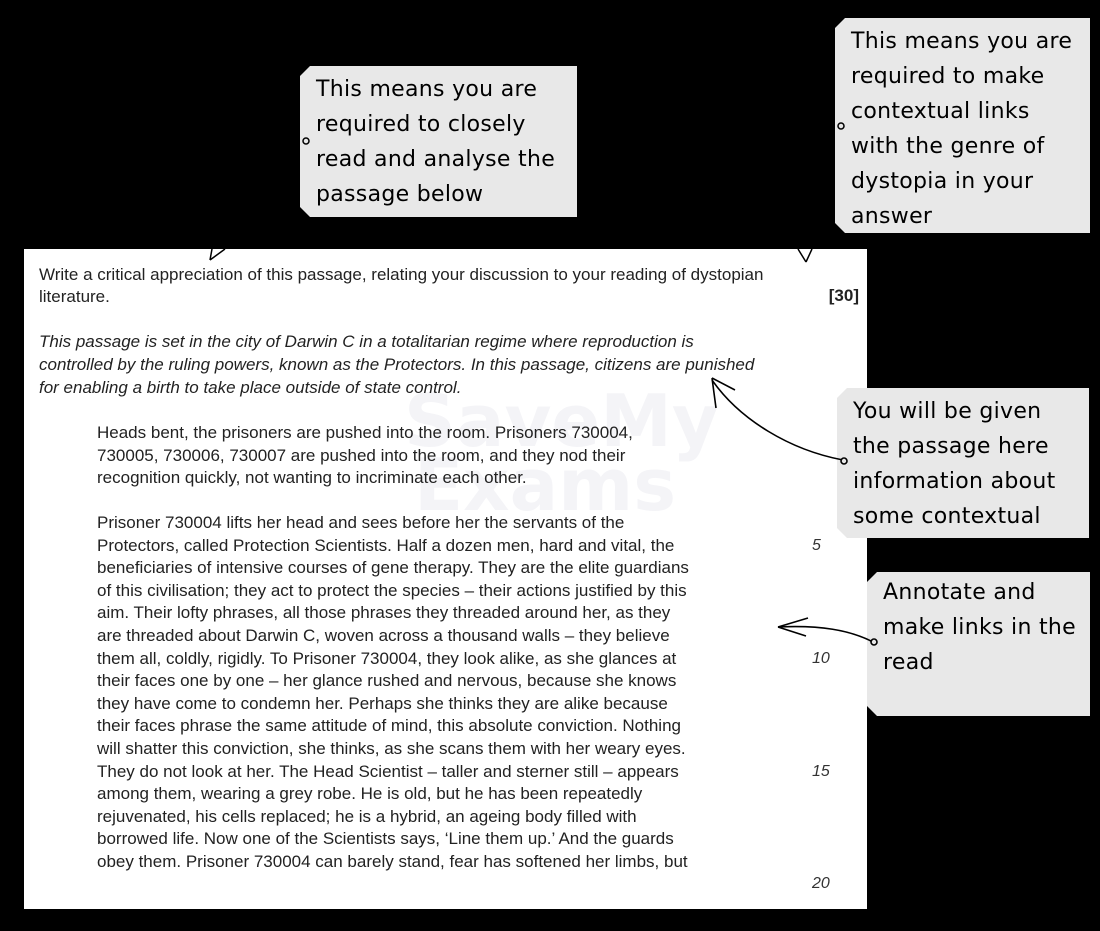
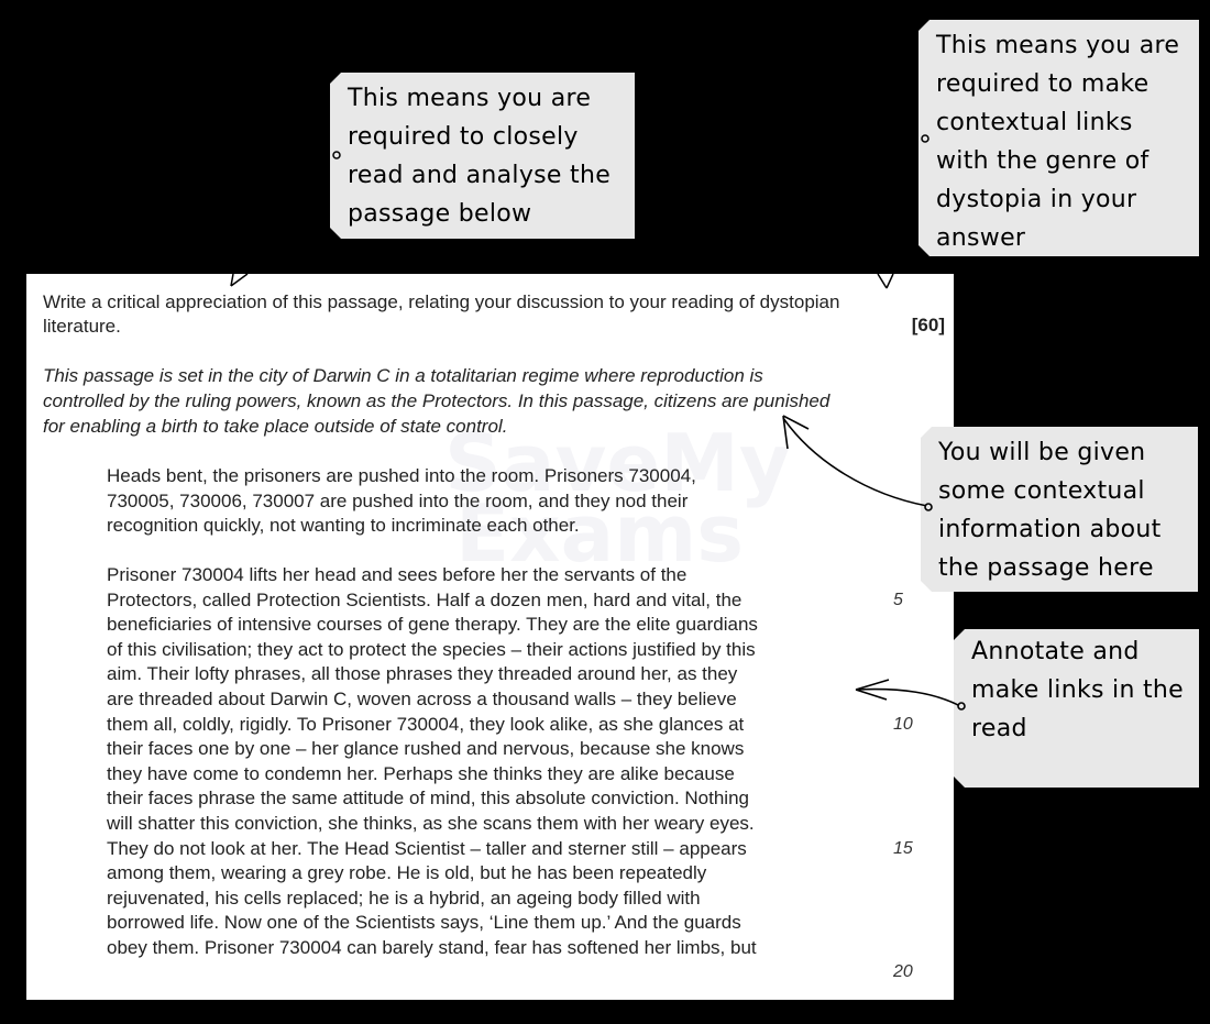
  SaveMy
  Exams
  Write a critical appreciation of this passage, relating your discussion to your reading of dystopian
  literature.
- [30]
+ [60]
  This passage is set in the city of Darwin C in a totalitarian regime where reproduction is
  controlled by the ruling powers, known as the Protectors. In this passage, citizens are punished
  for enabling a birth to take place outside of state control.
  Heads bent, the prisoners are pushed into the room. Prisoners 730004,
  730005, 730006, 730007 are pushed into the room, and they nod their
  recognition quickly, not wanting to incriminate each other.
  Prisoner 730004 lifts her head and sees before her the servants of the
  Protectors, called Protection Scientists. Half a dozen men, hard and vital, the
  beneficiaries of intensive courses of gene therapy. They are the elite guardians
  of this civilisation; they act to protect the species – their actions justified by this
  aim. Their lofty phrases, all those phrases they threaded around her, as they
  are threaded about Darwin C, woven across a thousand walls – they believe
  them all, coldly, rigidly. To Prisoner 730004, they look alike, as she glances at
  their faces one by one – her glance rushed and nervous, because she knows
  they have come to condemn her. Perhaps she thinks they are alike because
  their faces phrase the same attitude of mind, this absolute conviction. Nothing
  will shatter this conviction, she thinks, as she scans them with her weary eyes.
  They do not look at her. The Head Scientist – taller and sterner still – appears
  among them, wearing a grey robe. He is old, but he has been repeatedly
  rejuvenated, his cells replaced; he is a hybrid, an ageing body filled with
  borrowed life. Now one of the Scientists says, ‘Line them up.’ And the guards
  obey them. Prisoner 730004 can barely stand, fear has softened her limbs, but
  5
  10
  15
  20
  This means you are
  required to closely
  read and analyse the
  passage below
  This means you are
  required to make
  contextual links
  with the genre of
  dystopia in your
  answer
  You will be given
- the passage here
+ some contextual
  information about
- some contextual
+ the passage here
  Annotate and
  make links in the
  read
